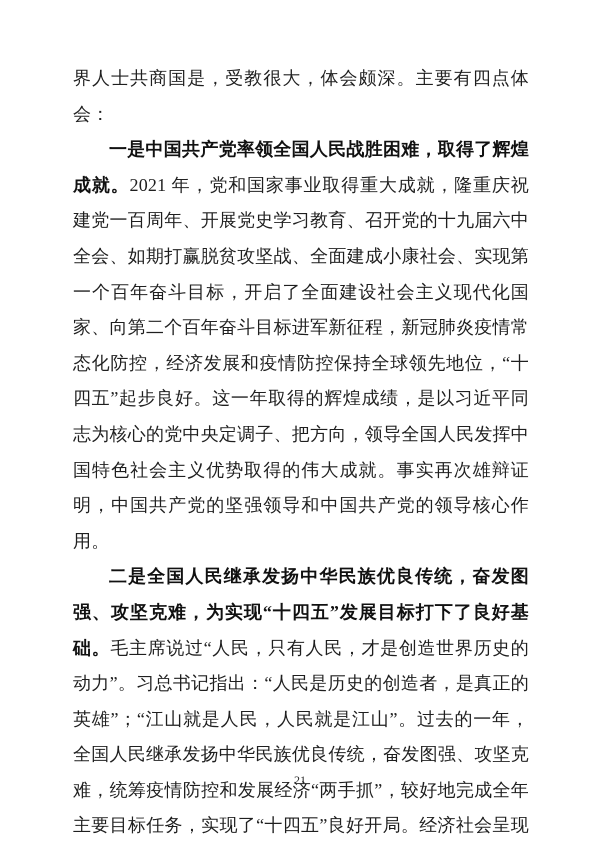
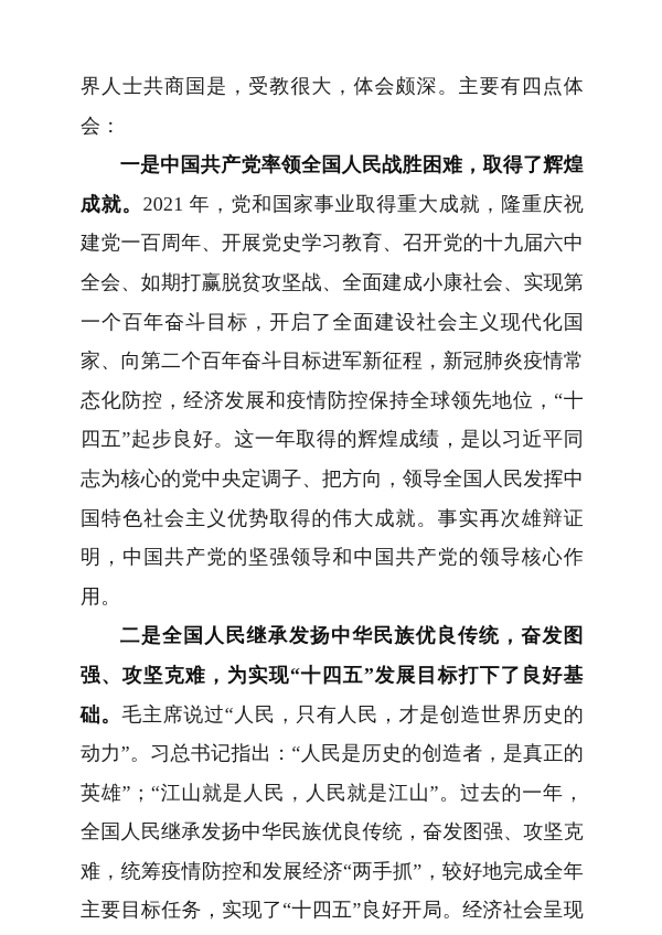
  界人士共商国是，受教很大，体会颇深。主要有四点体会：
  一是中国共产党率领全国人民战胜困难，取得了辉煌成就。2021 年，党和国家事业取得重大成就，隆重庆祝建党一百周年、开展党史学习教育、召开党的十九届六中全会、如期打赢脱贫攻坚战、全面建成小康社会、实现第一个百年奋斗目标，开启了全面建设社会主义现代化国家、向第二个百年奋斗目标进军新征程，新冠肺炎疫情常态化防控，经济发展和疫情防控保持全球领先地位，“十四五”起步良好。这一年取得的辉煌成绩，是以习近平同志为核心的党中央定调子、把方向，领导全国人民发挥中国特色社会主义优势取得的伟大成就。事实再次雄辩证明，中国共产党的坚强领导和中国共产党的领导核心作用。
  二是全国人民继承发扬中华民族优良传统，奋发图强、攻坚克难，为实现“十四五”发展目标打下了良好基础。毛主席说过“人民，只有人民，才是创造世界历史的动力”。习总书记指出：“人民是历史的创造者，是真正的英雄”；“江山就是人民，人民就是江山”。过去的一年，全国人民继承发扬中华民族优良传统，奋发图强、攻坚克难，统筹疫情防控和发展经济“两手抓”，较好地完成全年主要目标任务，实现了“十四五”良好开局。经济社会呈现
- 21
